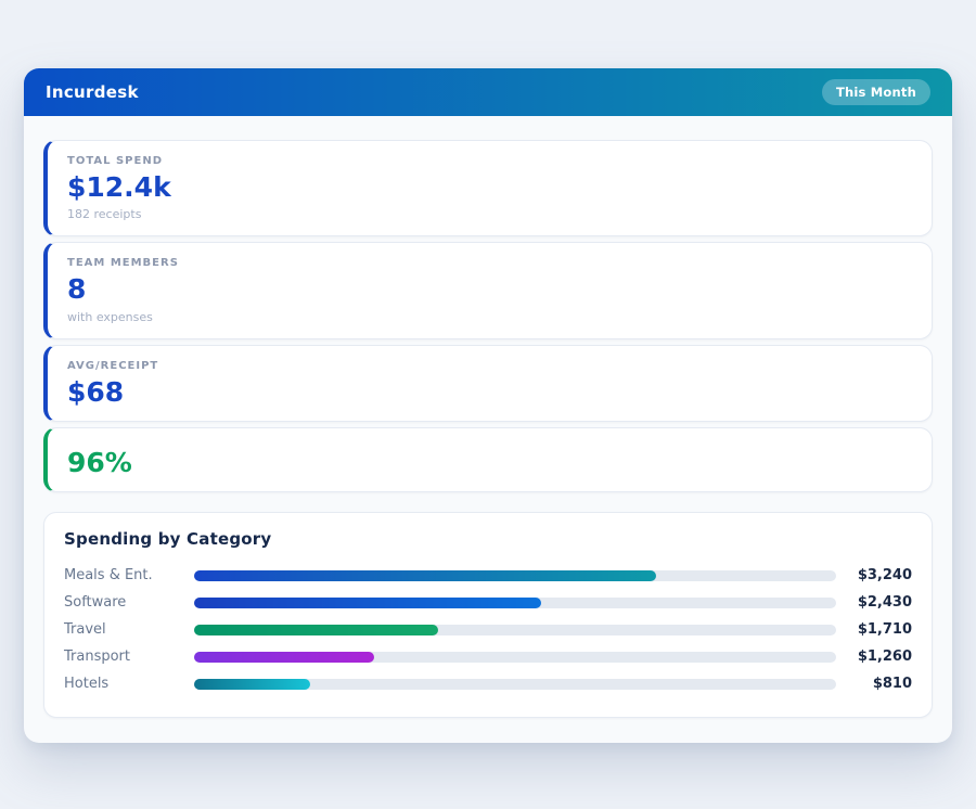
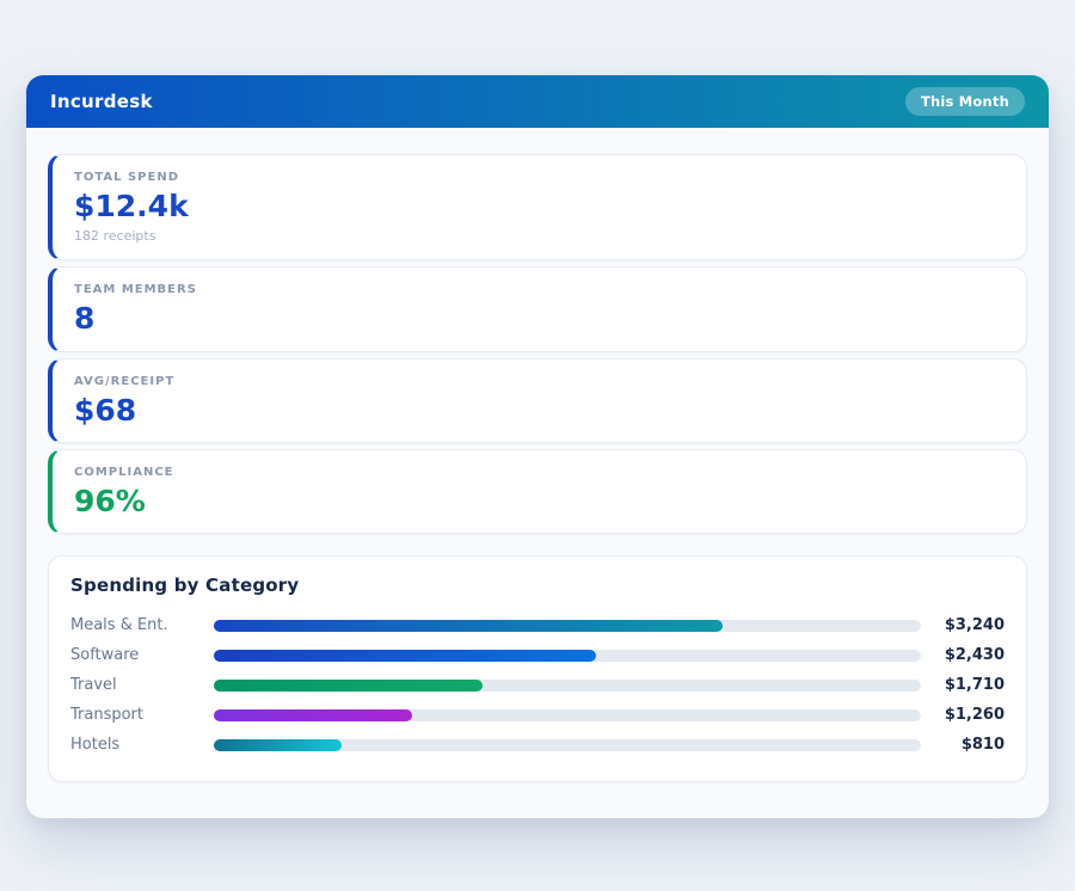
  Incurdesk
  This Month
  TOTAL SPEND
  $12.4k
  182 receipts
  TEAM MEMBERS
  8
- with expenses
  AVG/RECEIPT
  $68
+ COMPLIANCE
  96%
  Spending by Category
  Meals & Ent.
  $3,240
  Software
  $2,430
  Travel
  $1,710
  Transport
  $1,260
  Hotels
  $810
